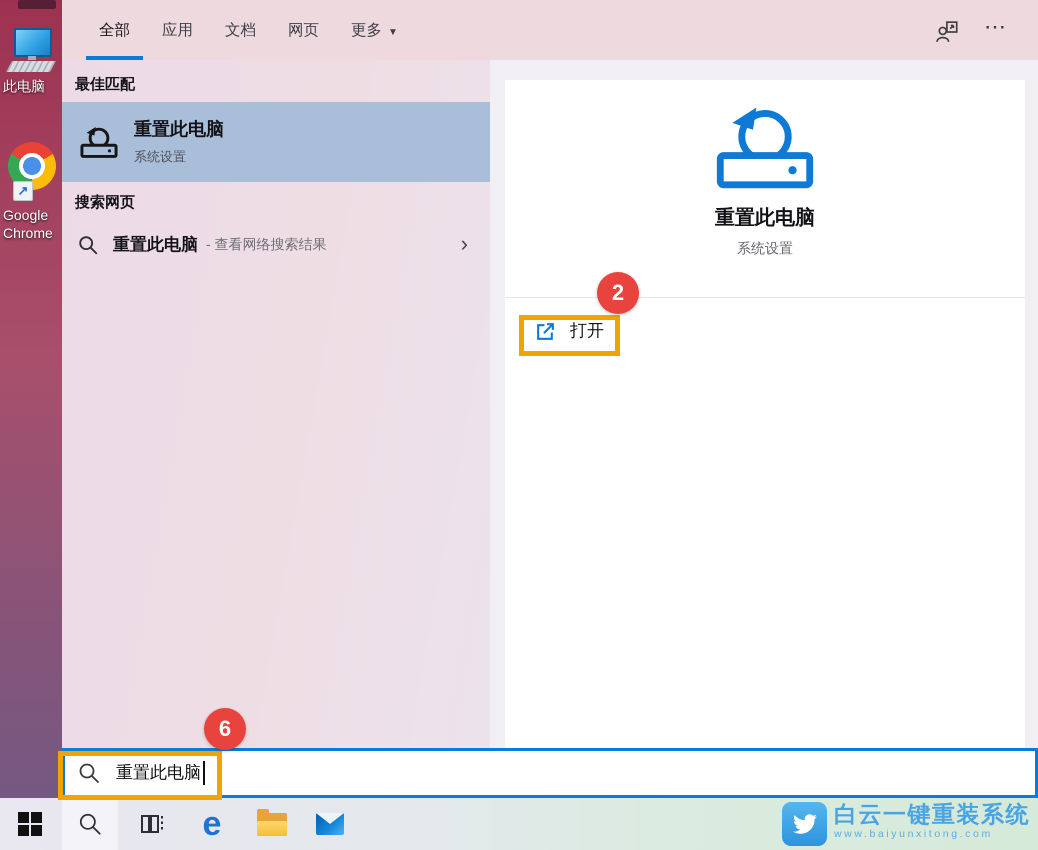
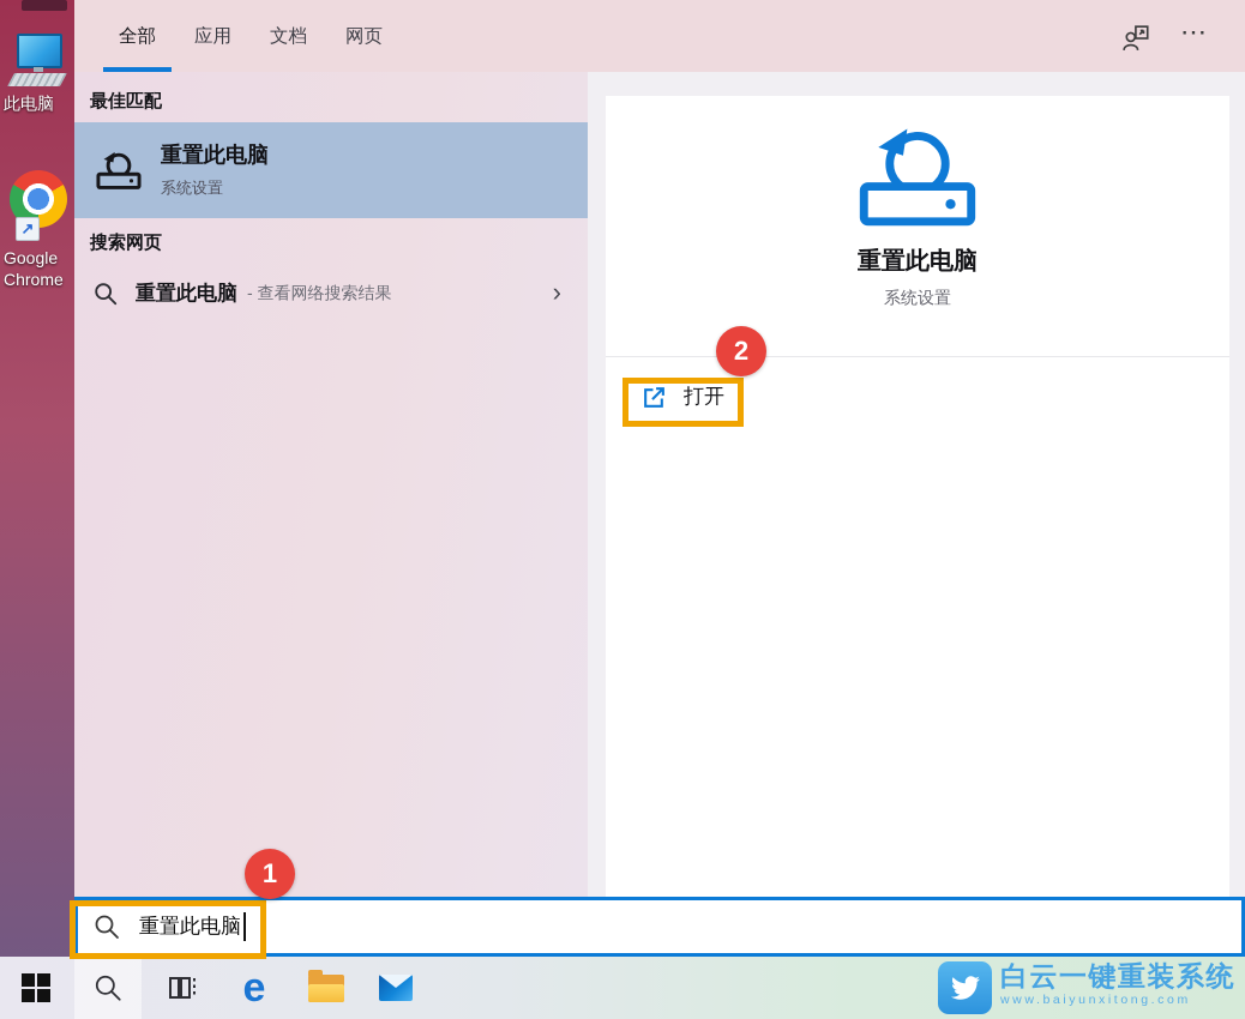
  此电脑
  Google
  Chrome
  全部
  应用
  文档
  网页
- 更多 ▼
  ⋯
  最佳匹配
  重置此电脑
  系统设置
  搜索网页
  重置此电脑
  - 查看网络搜索结果
  ›
  重置此电脑
  系统设置
  打开
  重置此电脑
- 6
+ 1
  2
  e
  白云一键重装系统
  www.baiyunxitong.com
